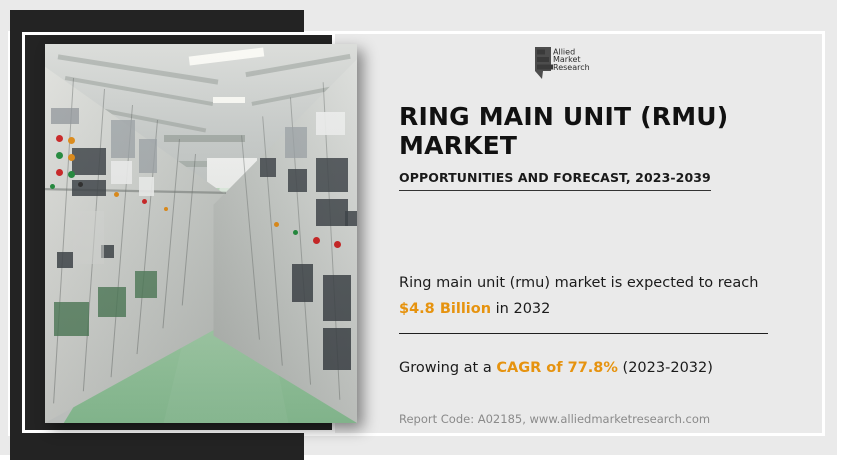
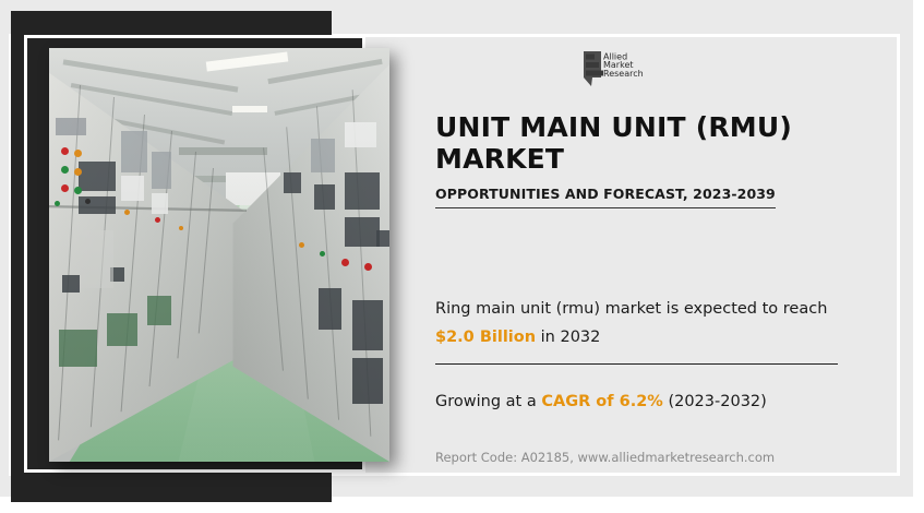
  Allied
  Market
  Research
- RING MAIN UNIT (RMU) MARKET
+ UNIT MAIN UNIT (RMU) MARKET
  OPPORTUNITIES AND FORECAST, 2023-2039
- Ring main unit (rmu) market is expected to reach $4.8 Billion in 2032
+ Ring main unit (rmu) market is expected to reach $2.0 Billion in 2032
- Growing at a CAGR of 77.8% (2023-2032)
+ Growing at a CAGR of 6.2% (2023-2032)
  Report Code: A02185, www.alliedmarketresearch.com
